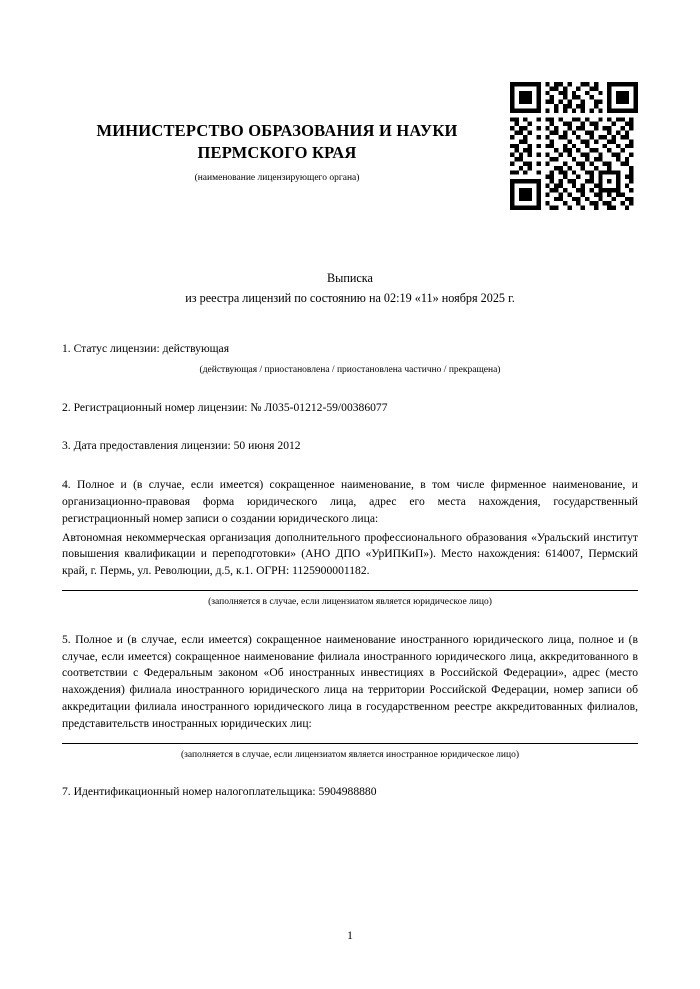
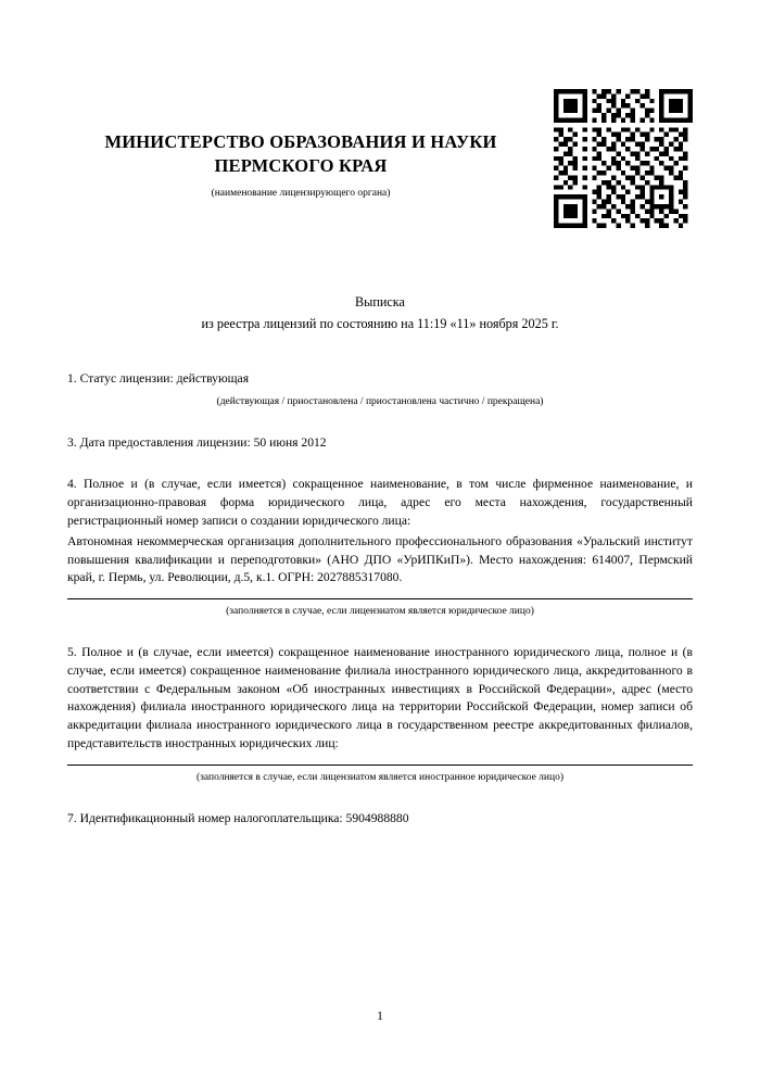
  МИНИСТЕРСТВО ОБРАЗОВАНИЯ И НАУКИ
  ПЕРМСКОГО КРАЯ
  (наименование лицензирующего органа)
  Выписка
- из реестра лицензий по состоянию на 02:19 «11» ноября 2025 г.
+ из реестра лицензий по состоянию на 11:19 «11» ноября 2025 г.
  1. Статус лицензии: действующая
  (действующая / приостановлена / приостановлена частично / прекращена)
- 2. Регистрационный номер лицензии: № Л035-01212-59/00386077
  3. Дата предоставления лицензии: 50 июня 2012
  4. Полное и (в случае, если имеется) сокращенное наименование, в том числе фирменное наименование, и организационно-правовая форма юридического лица, адрес его места нахождения, государственный регистрационный номер записи о создании юридического лица:
- Автономная некоммерческая организация дополнительного профессионального образования «Уральский институт повышения квалификации и переподготовки» (АНО ДПО «УрИПКиП»). Место нахождения: 614007, Пермский край, г. Пермь, ул. Революции, д.5, к.1. ОГРН: 1125900001182.
+ Автономная некоммерческая организация дополнительного профессионального образования «Уральский институт повышения квалификации и переподготовки» (АНО ДПО «УрИПКиП»). Место нахождения: 614007, Пермский край, г. Пермь, ул. Революции, д.5, к.1. ОГРН: 2027885317080.
  (заполняется в случае, если лицензиатом является юридическое лицо)
  5. Полное и (в случае, если имеется) сокращенное наименование иностранного юридического лица, полное и (в случае, если имеется) сокращенное наименование филиала иностранного юридического лица, аккредитованного в соответствии с Федеральным законом «Об иностранных инвестициях в Российской Федерации», адрес (место нахождения) филиала иностранного юридического лица на территории Российской Федерации, номер записи об аккредитации филиала иностранного юридического лица в государственном реестре аккредитованных филиалов, представительств иностранных юридических лиц:
  (заполняется в случае, если лицензиатом является иностранное юридическое лицо)
  7. Идентификационный номер налогоплательщика: 5904988880
  1
